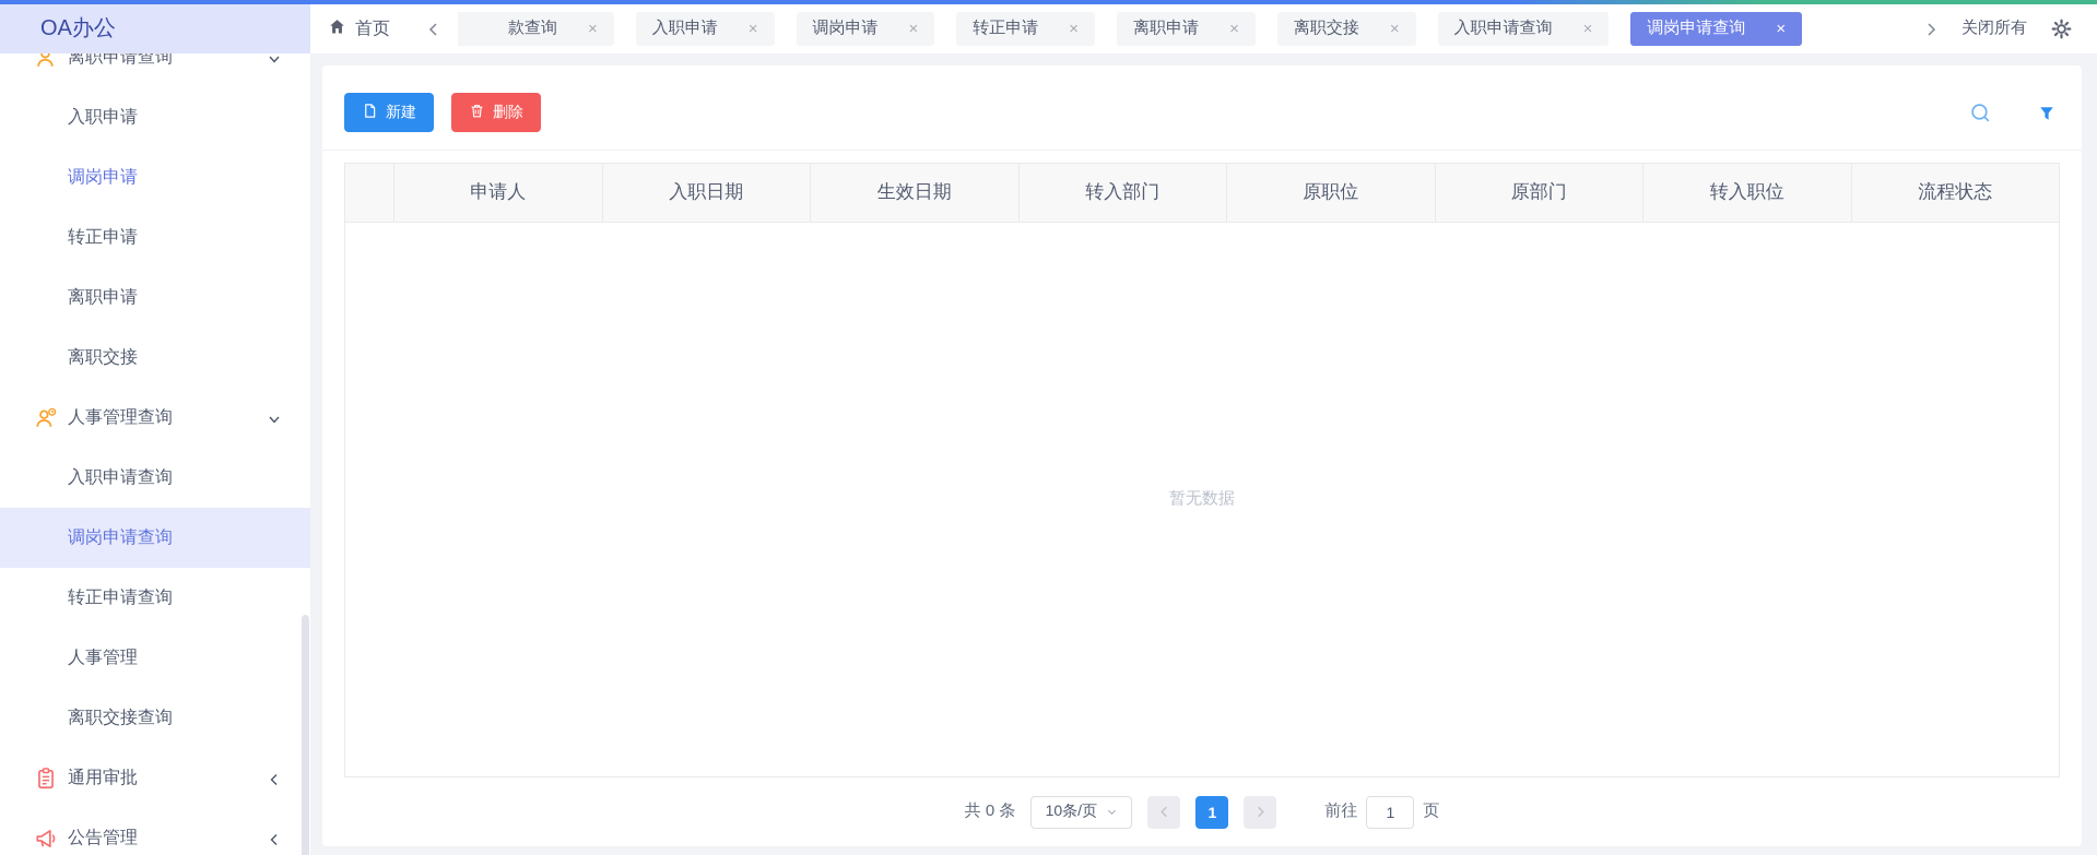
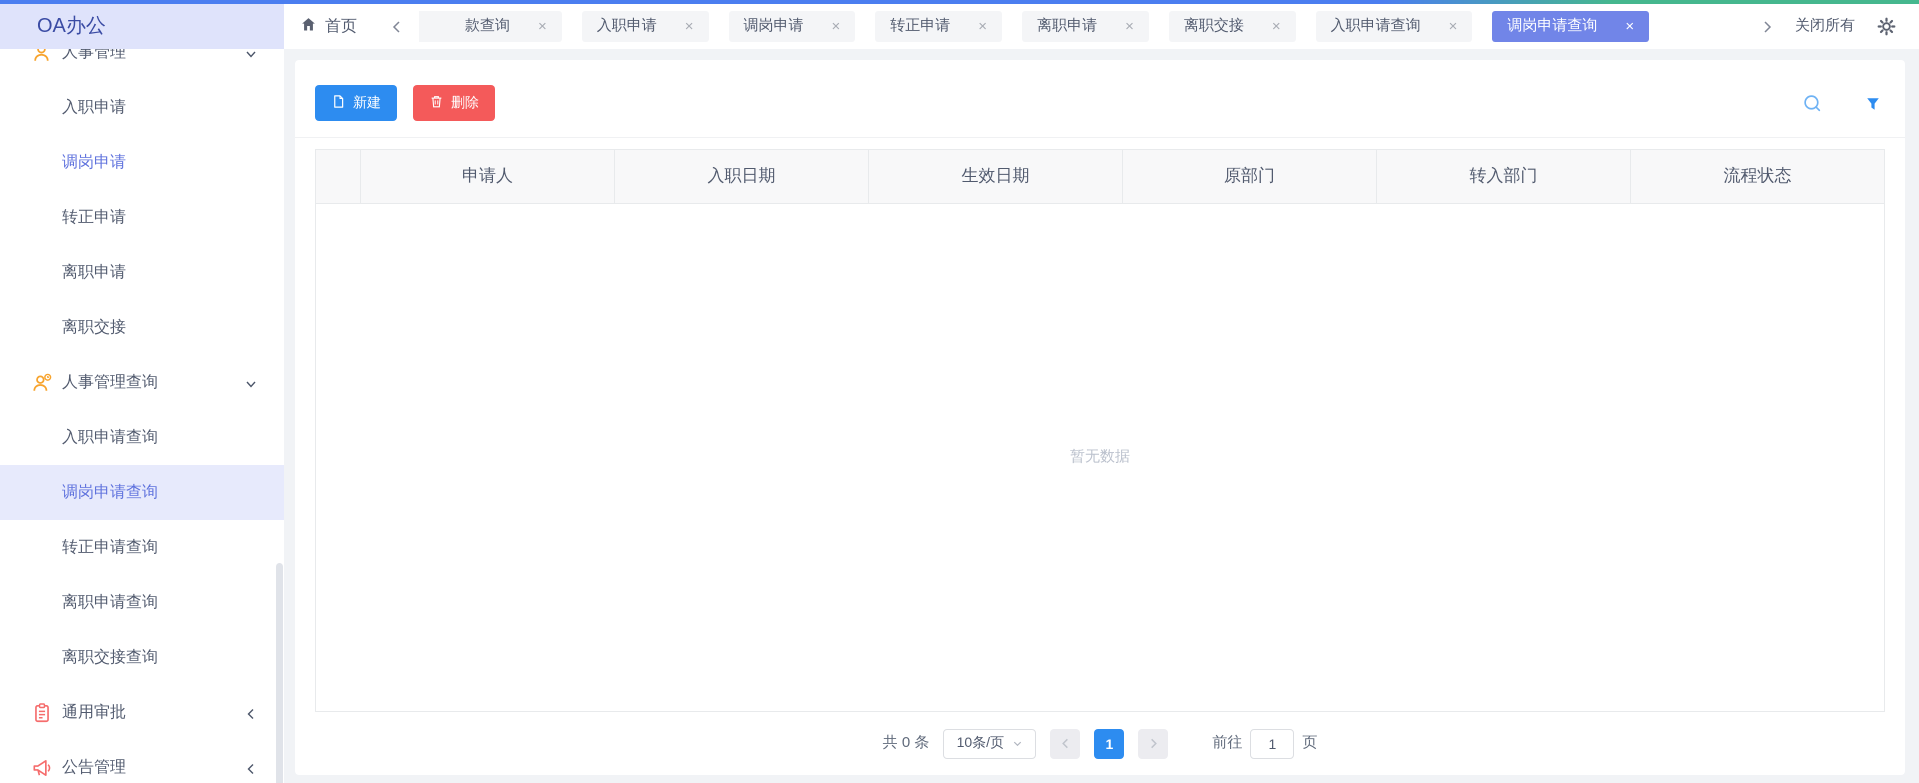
  OA办公
- 离职申请查询
+ 人事管理
  入职申请
  调岗申请
  转正申请
  离职申请
  离职交接
  人事管理查询
  入职申请查询
  调岗申请查询
  转正申请查询
- 人事管理
+ 离职申请查询
  离职交接查询
  通用审批
  公告管理
  首页
  款查询
  ×
  入职申请
  ×
  调岗申请
  ×
  转正申请
  ×
  离职申请
  ×
  离职交接
  ×
  入职申请查询
  ×
  调岗申请查询
  ×
  关闭所有
  新建
  删除
  申请人
  入职日期
  生效日期
- 转入部门
+ 原部门
- 原职位
- 原部门
+ 转入部门
- 转入职位
  流程状态
  暂无数据
  共 0 条
  10条/页
  1
  前往
  1
  页
